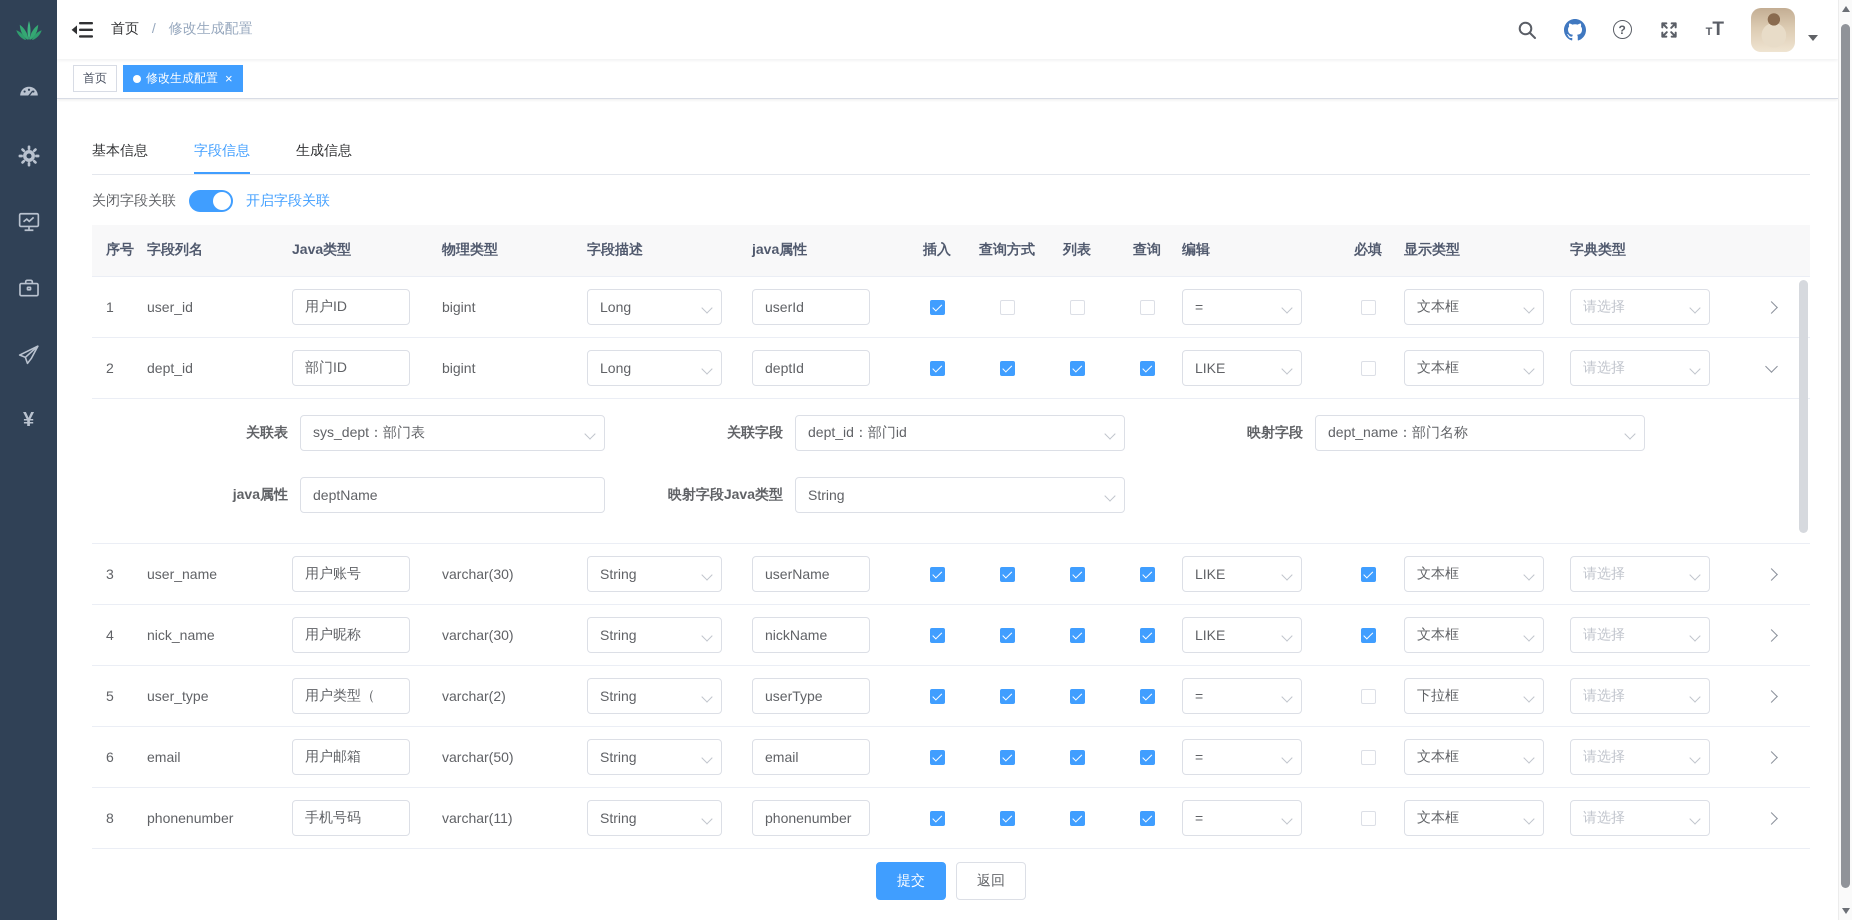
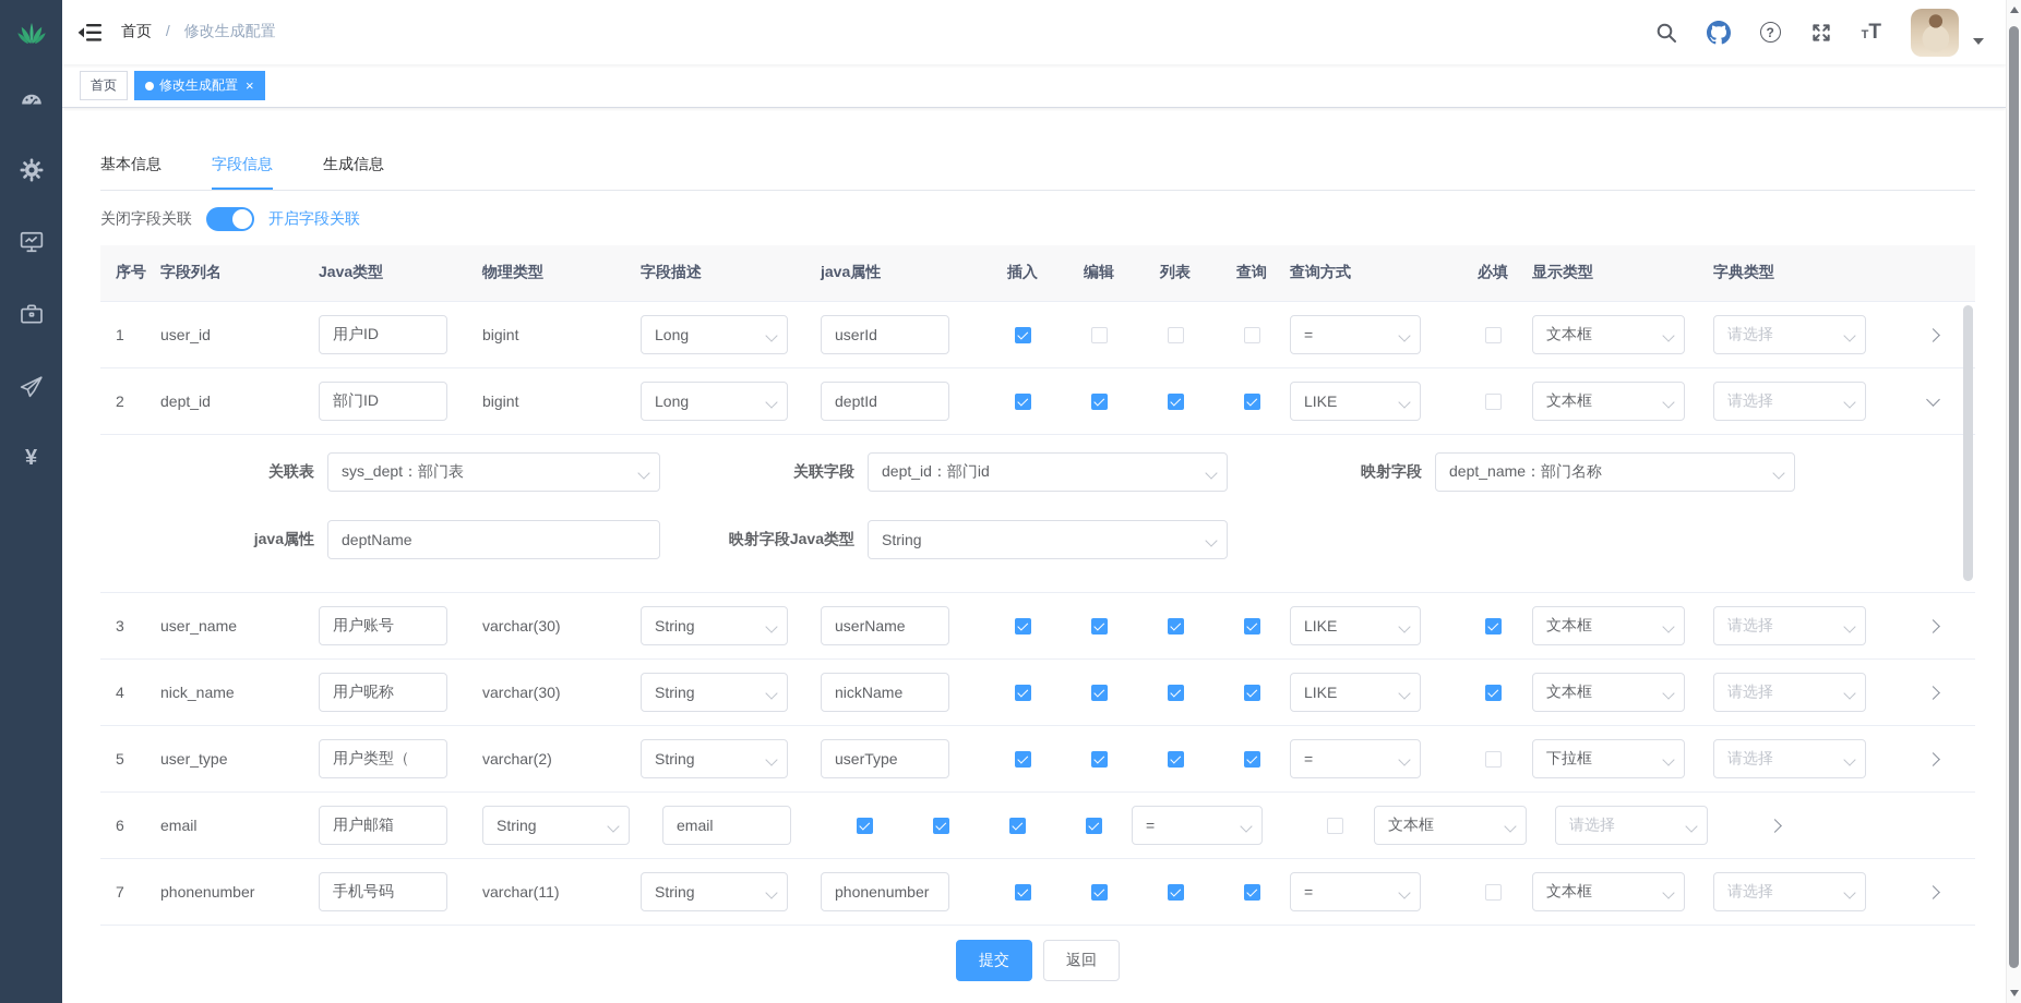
  ¥
  首页 / 修改生成配置
  ?
  T
  T
  首页
  修改生成配置
  ×
  基本信息 字段信息 生成信息
  关闭字段关联
  开启字段关联
  序号
  字段列名
  Java类型
  物理类型
  字段描述
  java属性
  插入
- 查询方式
+ 编辑
  列表
  查询
- 编辑
+ 查询方式
  必填
  显示类型
  字典类型
  1
  user_id
  用户ID
  bigint
  Long
  userId
  =
  文本框
  请选择
  2
  dept_id
  部门ID
  bigint
  Long
  deptId
  LIKE
  文本框
  请选择
  关联表
  sys_dept：部门表
  关联字段
  dept_id：部门id
  映射字段
  dept_name：部门名称
  java属性
  deptName
  映射字段Java类型
  String
  3
  user_name
  用户账号
  varchar(30)
  String
  userName
  LIKE
  文本框
  请选择
  4
  nick_name
  用户昵称
  varchar(30)
  String
  nickName
  LIKE
  文本框
  请选择
  5
  user_type
  用户类型（
  varchar(2)
  String
  userType
  =
  下拉框
  请选择
  6
  email
  用户邮箱
- varchar(50)
  String
  email
  =
  文本框
  请选择
- 8
+ 7
  phonenumber
  手机号码
  varchar(11)
  String
  phonenumber
  =
  文本框
  请选择
  提交
  返回
